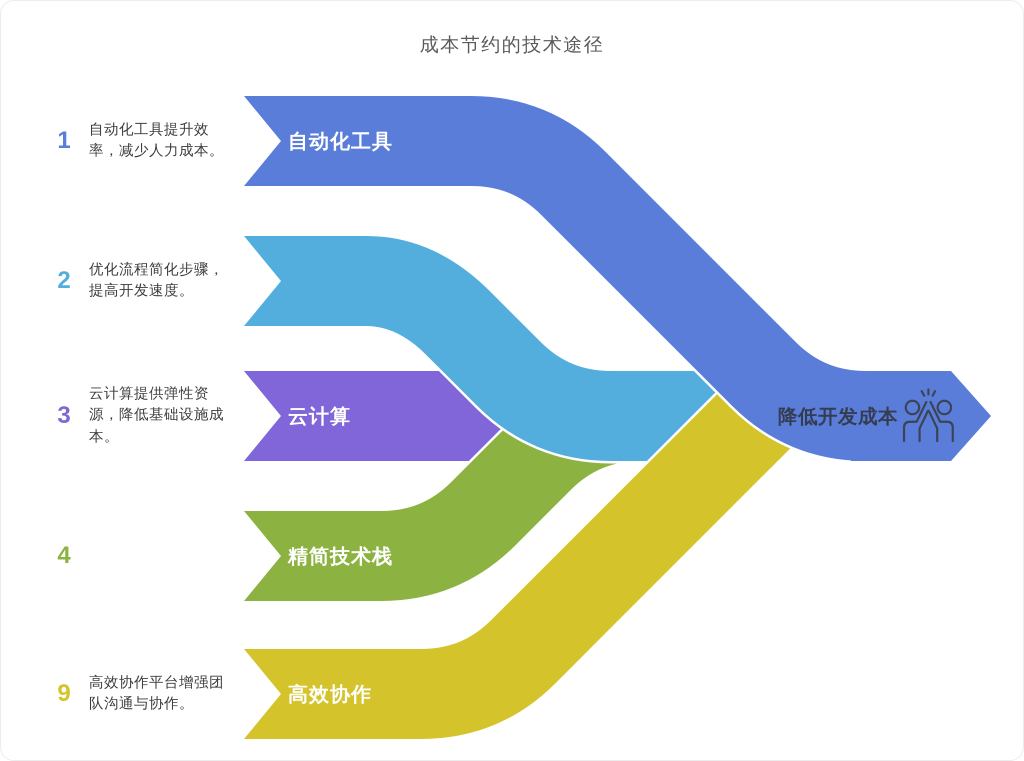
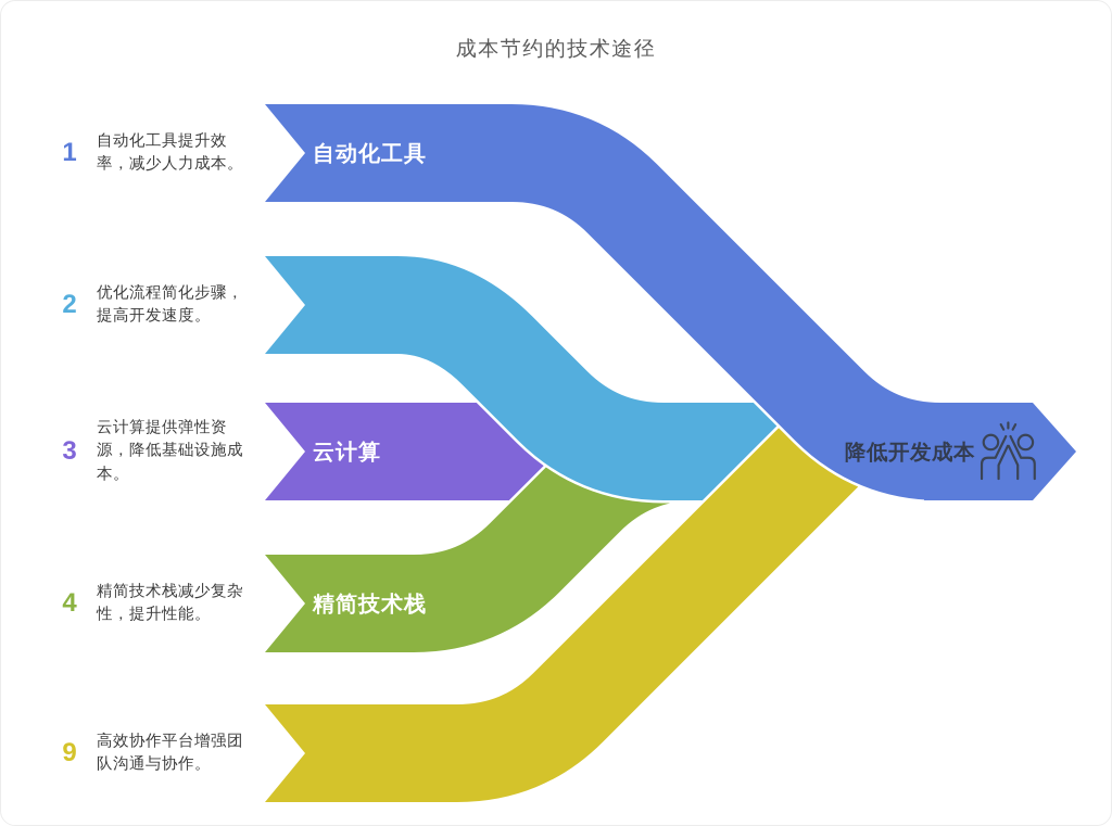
  成本节约的技术途径
  1
  自动化工具提升效
  率，减少人力成本。
  2
  优化流程简化步骤，
  提高开发速度。
  3
  云计算提供弹性资
  源，降低基础设施成
  本。
  4
+ 精简技术栈减少复杂
+ 性，提升性能。
  9
  高效协作平台增强团
  队沟通与协作。
  自动化工具
  云计算
  精简技术栈
- 高效协作
  降低开发成本
